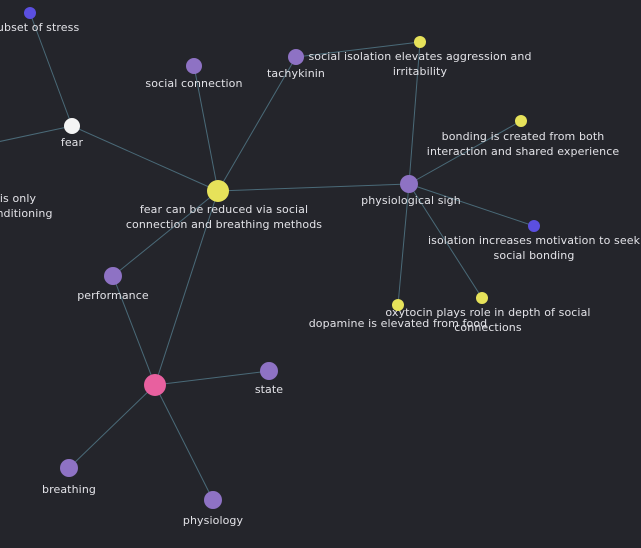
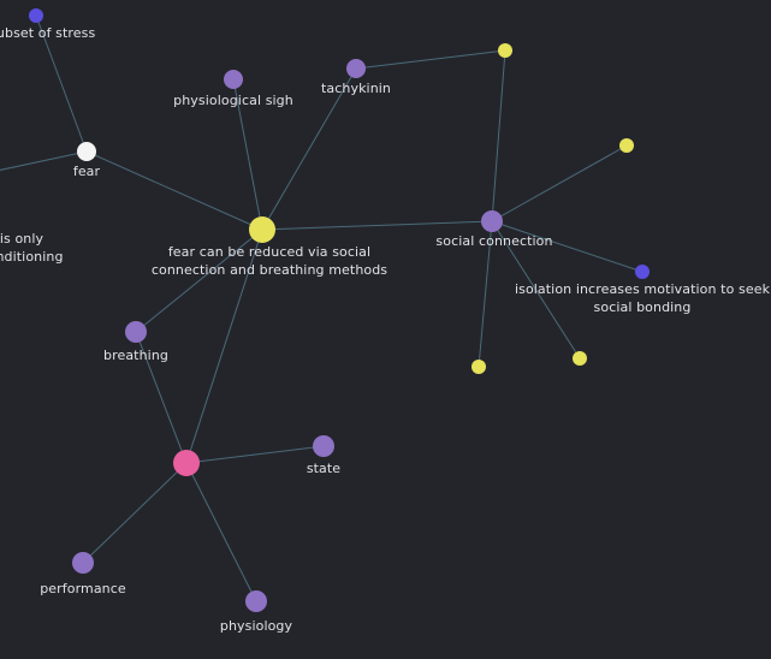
  ubset of stress
  fear
- social connection
+ physiological sigh
  tachykinin
  fear can be reduced via social
  connection and breathing methods
- social isolation elevates aggression and
- irritability
- physiological sigh
+ social connection
- bonding is created from both
- interaction and shared experience
  isolation increases motivation to seek
  social bonding
- oxytocin plays role in depth of social
- connections
- dopamine is elevated from food
- performance
+ breathing
  state
- breathing
+ performance
  physiology
  is only
  ditioning
